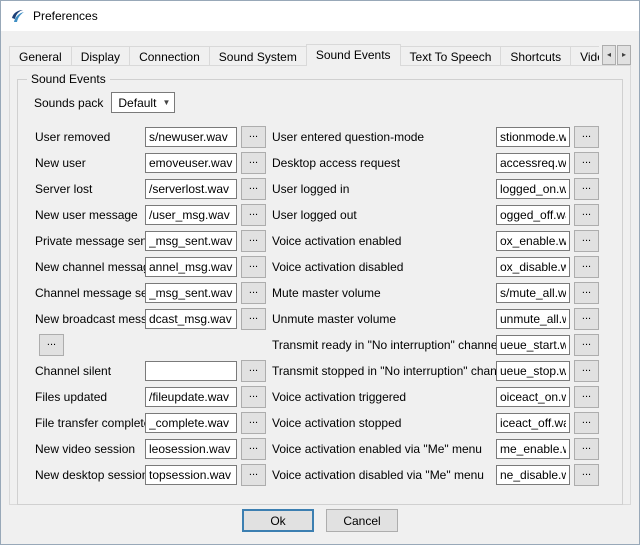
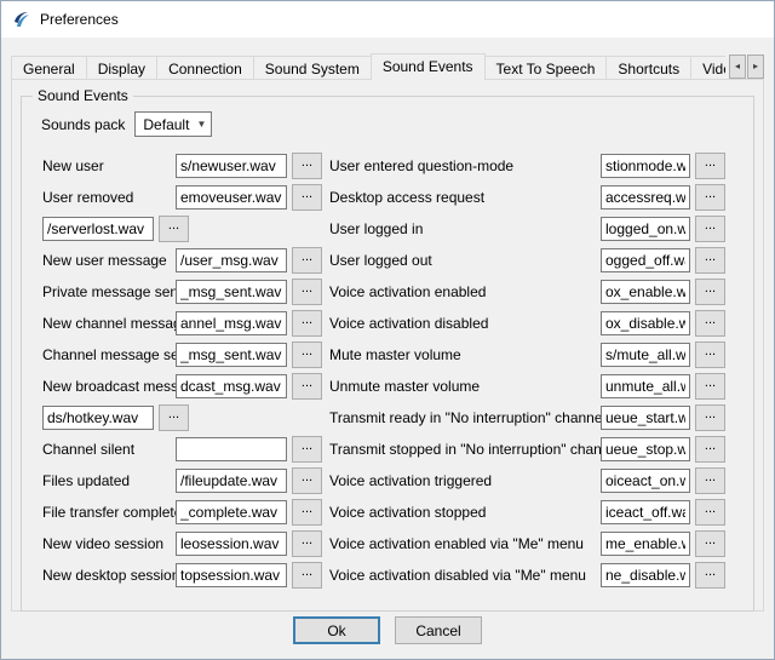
  Preferences
  General
  Display
  Connection
  Sound System
  Sound Events
  Text To Speech
  Shortcuts
  ◂
  ▸
  Sound Events
  Sounds pack
  Default
  ▼
- User removed
+ New user
  s/newuser.wav
  ...
- New user
+ User removed
  emoveuser.wav
  ...
- Server lost
  /serverlost.wav
  ...
  New user message
  /user_msg.wav
  ...
  Private message sen
  _msg_sent.wav
  ...
  New channel messa
  annel_msg.wav
  ...
  Channel message s
  _msg_sent.wav
  ...
  New broadcast mes
  dcast_msg.wav
  ...
+ ds/hotkey.wav
  ...
  Channel silent
  ...
  Files updated
  /fileupdate.wav
  ...
  File transfer complet
  _complete.wav
  ...
  New video session
  leosession.wav
  ...
  New desktop sessio
  topsession.wav
  ...
  User entered question-mode
  stionmode.w
  ...
  Desktop access request
  accessreq.w
  ...
  User logged in
  logged_on.w
  ...
  User logged out
  ogged_off.w
  ...
  Voice activation enabled
  ox_enable.w
  ...
  Voice activation disabled
  ox_disable.w
  ...
  Mute master volume
  s/mute_all.w
  ...
  Unmute master volume
  unmute_all.
  ...
  Transmit ready in "No interruption" channe
  ueue_start.w
  ...
  Transmit stopped in "No interruption" chan
  ueue_stop.w
  ...
  Voice activation triggered
  oiceact_on.w
  ...
  Voice activation stopped
  iceact_off.w
  ...
  Voice activation enabled via "Me" menu
  me_enable.
  ...
  Voice activation disabled via "Me" menu
  ne_disable.w
  ...
  Ok
  Cancel
